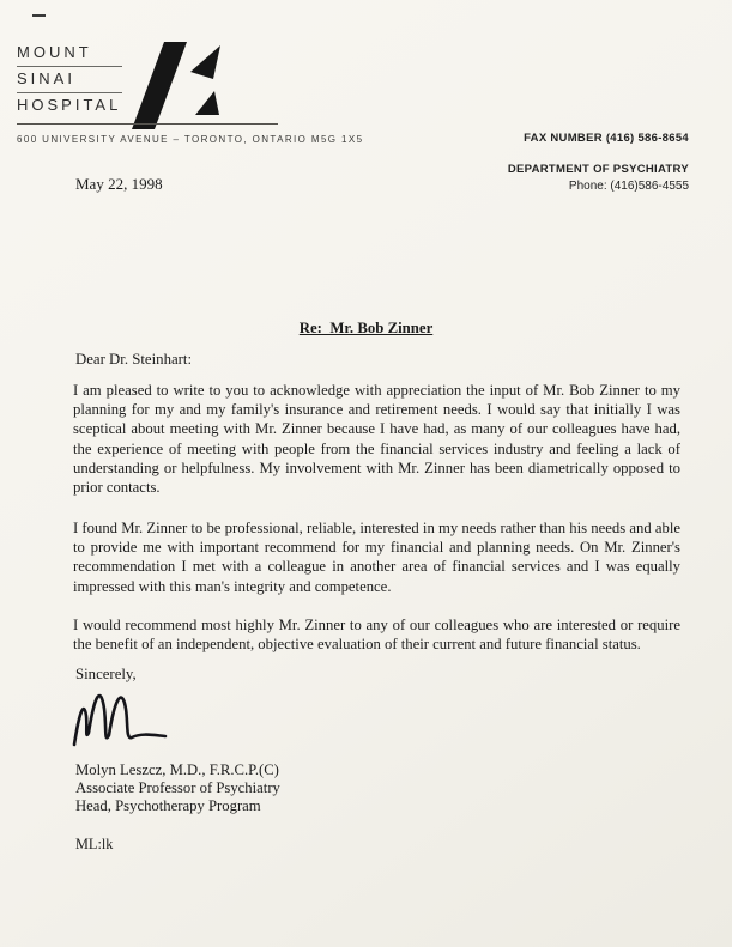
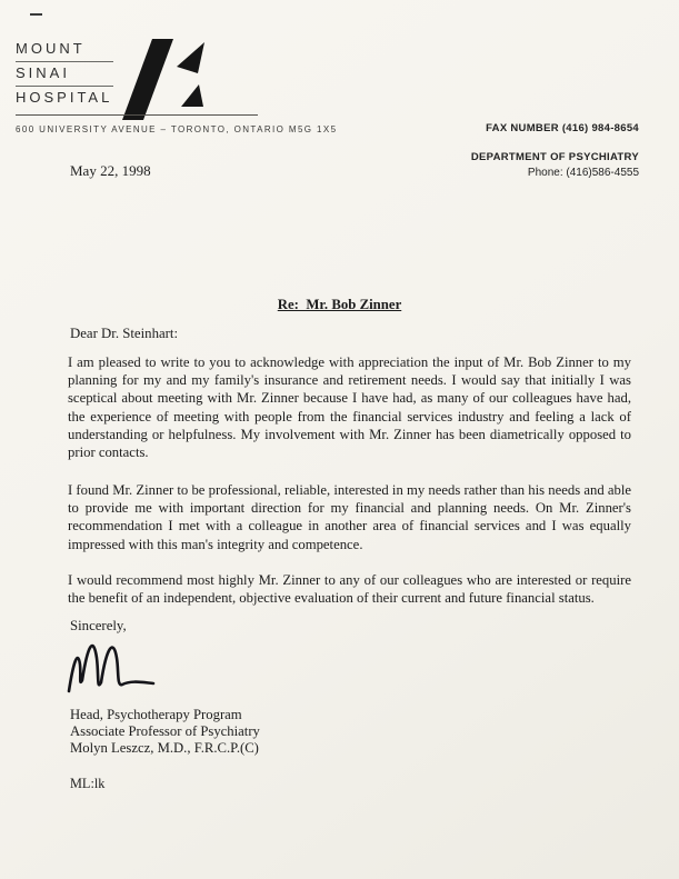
  MOUNT
  SINAI
  HOSPITAL
  600 UNIVERSITY AVENUE – TORONTO, ONTARIO M5G 1X5
- FAX NUMBER (416) 586-8654
+ FAX NUMBER (416) 984-8654
  DEPARTMENT OF PSYCHIATRY
  Phone: (416)586-4555
  May 22, 1998
  Re: Mr. Bob Zinner
  Dear Dr. Steinhart:
  I am pleased to write to you to acknowledge with appreciation the input of Mr. Bob Zinner to my planning for my and my family's insurance and retirement needs. I would say that initially I was sceptical about meeting with Mr. Zinner because I have had, as many of our colleagues have had, the experience of meeting with people from the financial services industry and feeling a lack of understanding or helpfulness. My involvement with Mr. Zinner has been diametrically opposed to prior contacts.
- I found Mr. Zinner to be professional, reliable, interested in my needs rather than his needs and able to provide me with important recommend for my financial and planning needs. On Mr. Zinner's recommendation I met with a colleague in another area of financial services and I was equally impressed with this man's integrity and competence.
+ I found Mr. Zinner to be professional, reliable, interested in my needs rather than his needs and able to provide me with important direction for my financial and planning needs. On Mr. Zinner's recommendation I met with a colleague in another area of financial services and I was equally impressed with this man's integrity and competence.
  I would recommend most highly Mr. Zinner to any of our colleagues who are interested or require the benefit of an independent, objective evaluation of their current and future financial status.
  Sincerely,
- Molyn Leszcz, M.D., F.R.C.P.(C)
+ Head, Psychotherapy Program
  Associate Professor of Psychiatry
- Head, Psychotherapy Program
+ Molyn Leszcz, M.D., F.R.C.P.(C)
  ML:lk
